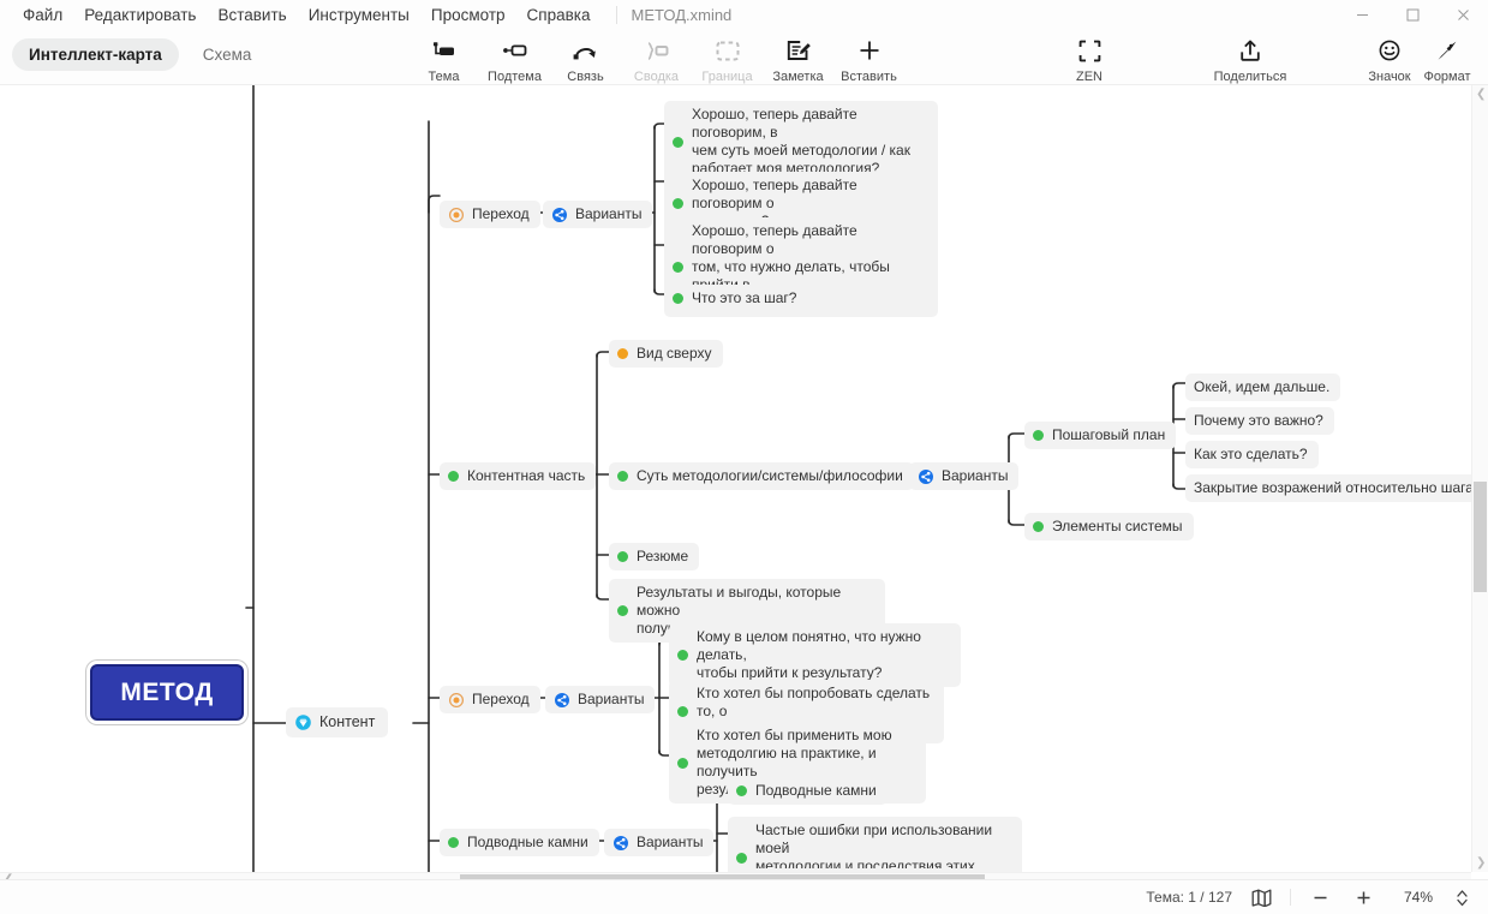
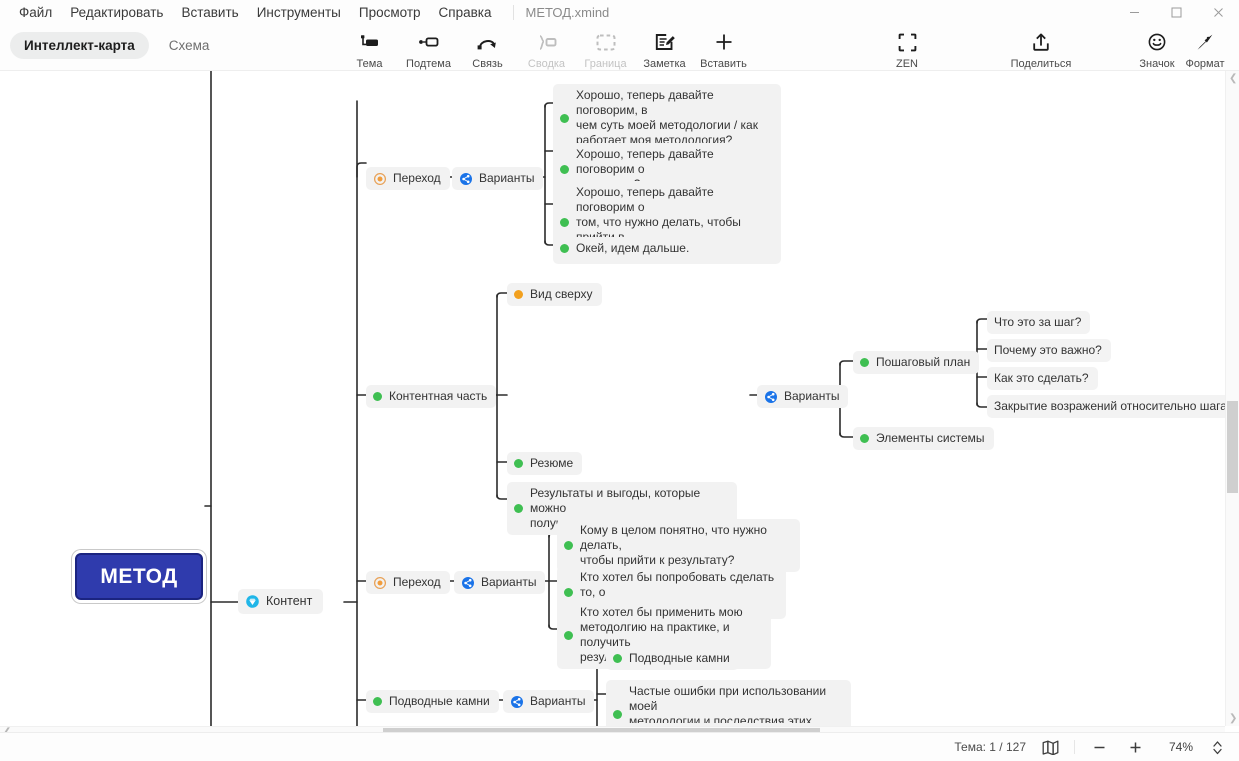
  Файл
  Редактировать
  Вставить
  Инструменты
  Просмотр
  Справка
  МЕТОД.xmind
  Интеллект-карта
  Схема
  Тема
  Подтема
  Связь
  Сводка
  Граница
  Заметка
  Вставить
  ZEN
  Поделиться
  Значок
  Формат
  МЕТОД
  Контент
  Переход
  Варианты
  Хорошо, теперь давайте поговорим, в
  чем суть моей методологии / как
  работает моя методология?
  Хорошо, теперь давайте поговорим о
  Хорошо, теперь давайте поговорим о
  том, что нужно делать, чтобы
- Что это за шаг?
+ Окей, идем дальше.
  Контентная часть
  Вид сверху
- Суть методологии/системы/философии
  Резюме
  Результаты и выгоды, которые можно
  Варианты
  Пошаговый план
  Элементы системы
- Окей, идем дальше.
+ Что это за шаг?
  Почему это важно?
  Как это сделать?
  Закрытие возражений относительно шага
  Переход
  Варианты
  Кому в целом понятно, что нужно делать,
  чтобы прийти к результату?
  Кто хотел бы попробовать сделать то, о
  Кто хотел бы применить мою
  методолгию на практике, и получить
  Подводные камни
  Варианты
  Подводные камни
  Частые ошибки при использовании моей
  методологии и последствия этих
  ❮
  ❯
  Тема: 1 / 127
  74%
